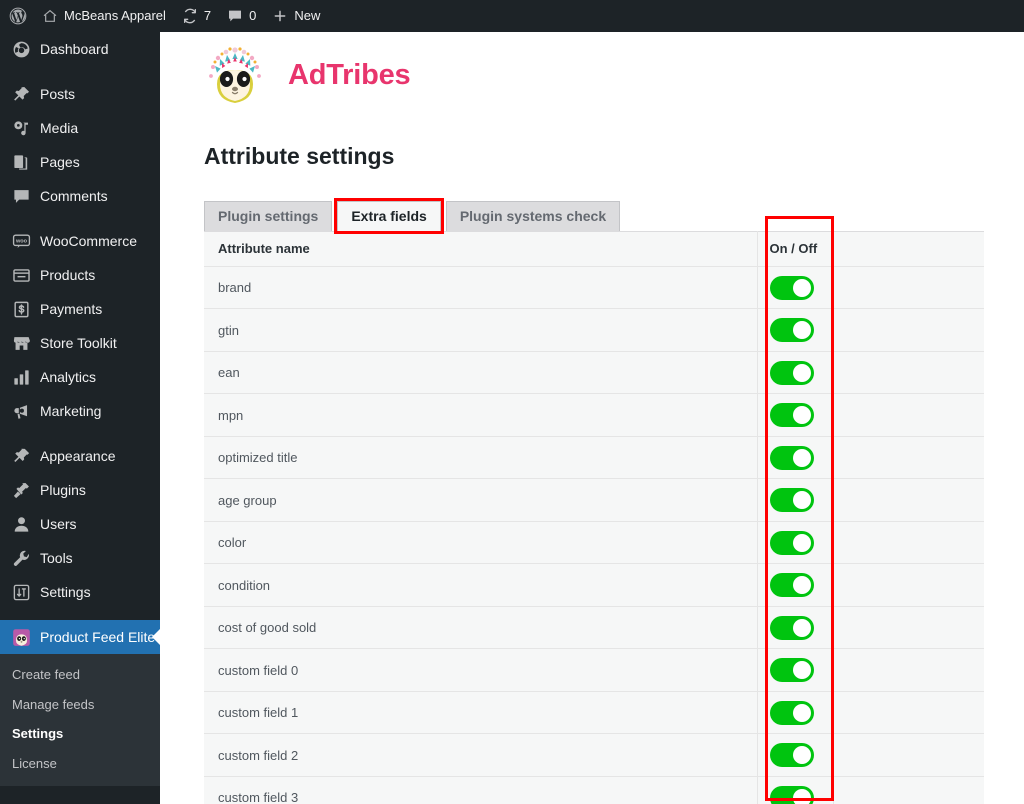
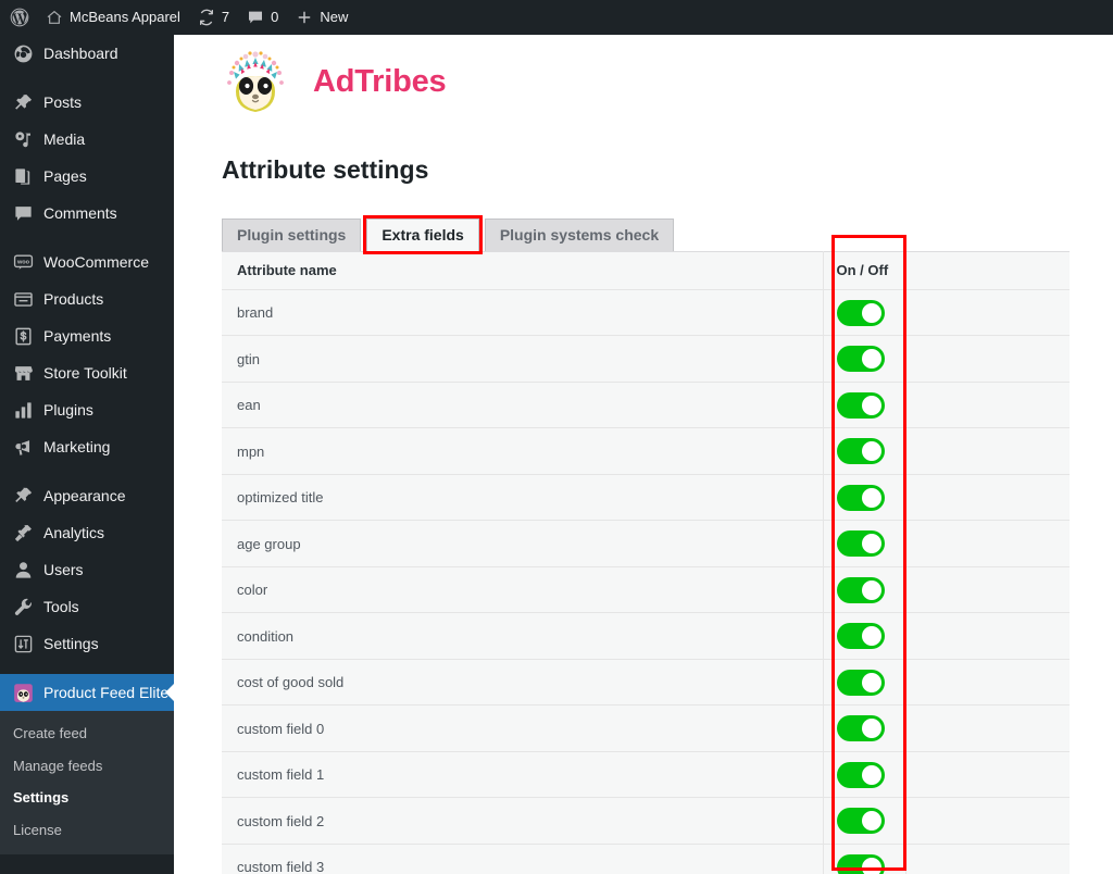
  McBeans Apparel
  7
  0
  New
  Dashboard
  Posts
  Media
  Pages
  Comments
  WooCommerce
  Products
  Payments
  Store Toolkit
- Analytics
+ Plugins
  Marketing
  Appearance
- Plugins
+ Analytics
  Users
  Tools
  Settings
  Product Feed Elite
  Create feed
  Manage feeds
  Settings
  License
  AdTribes
  Attribute settings
  Plugin settings
  Extra fields
  Plugin systems check
  Attribute name	On / Off
  brand
  gtin
  ean
  mpn
  optimized title
  age group
  color
  condition
  cost of good sold
  custom field 0
  custom field 1
  custom field 2
  custom field 3
